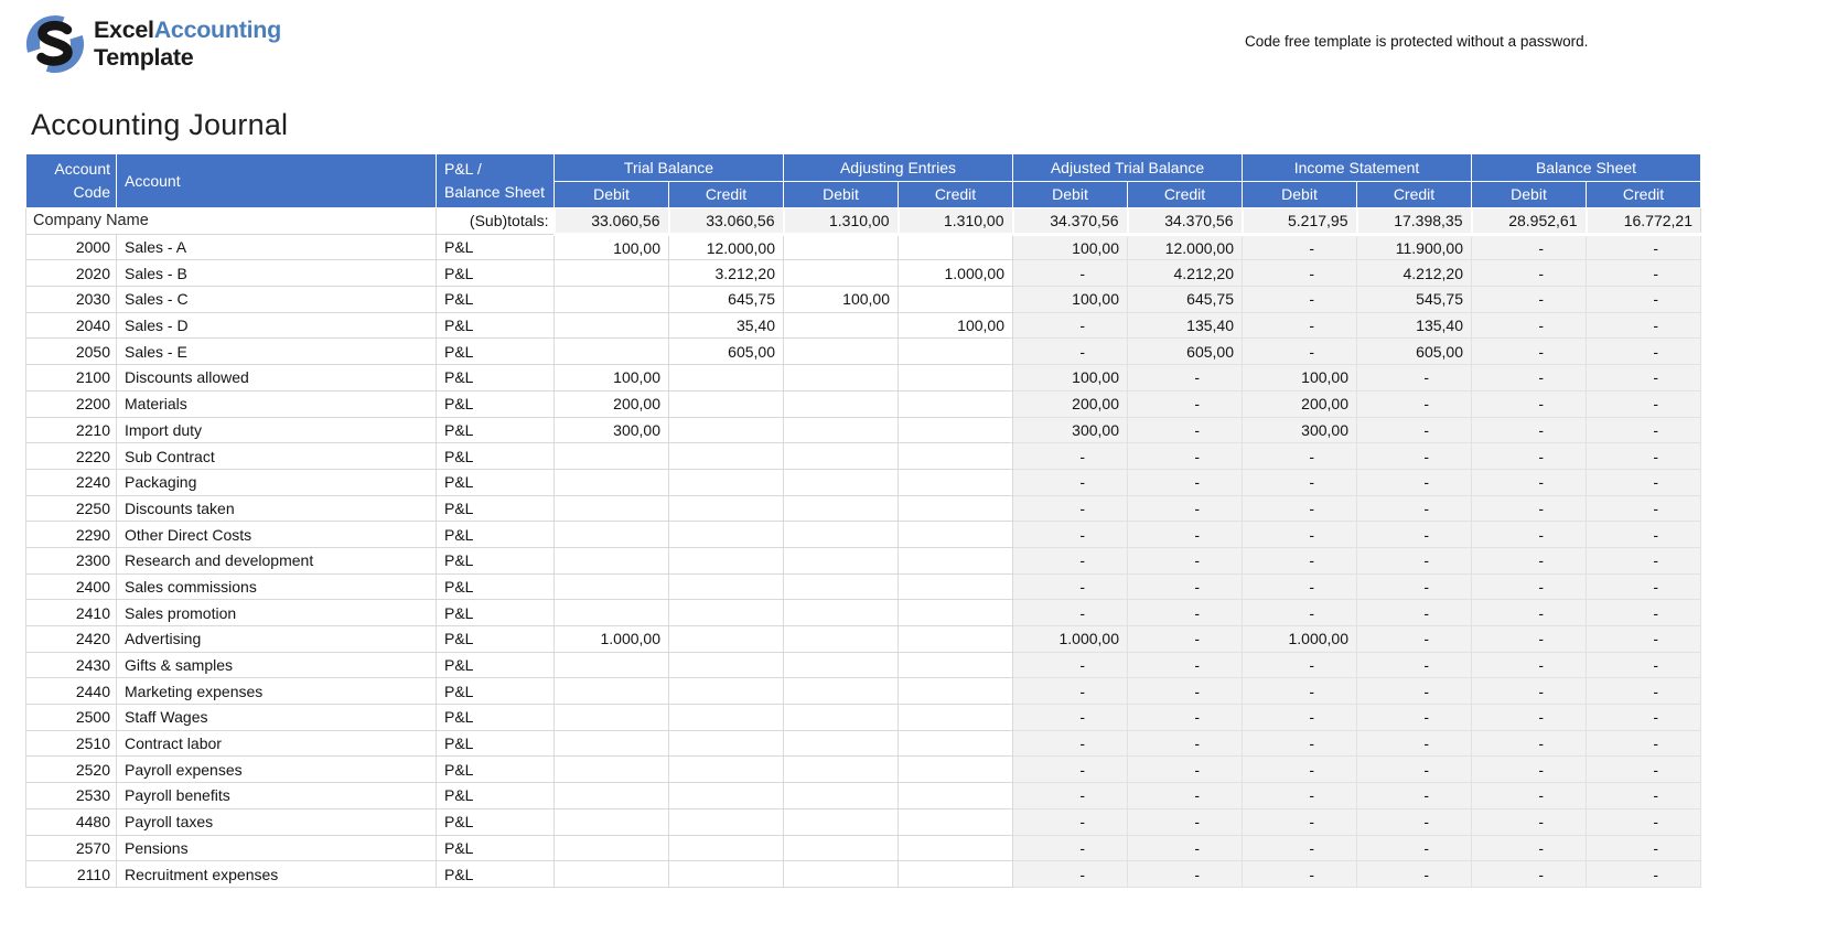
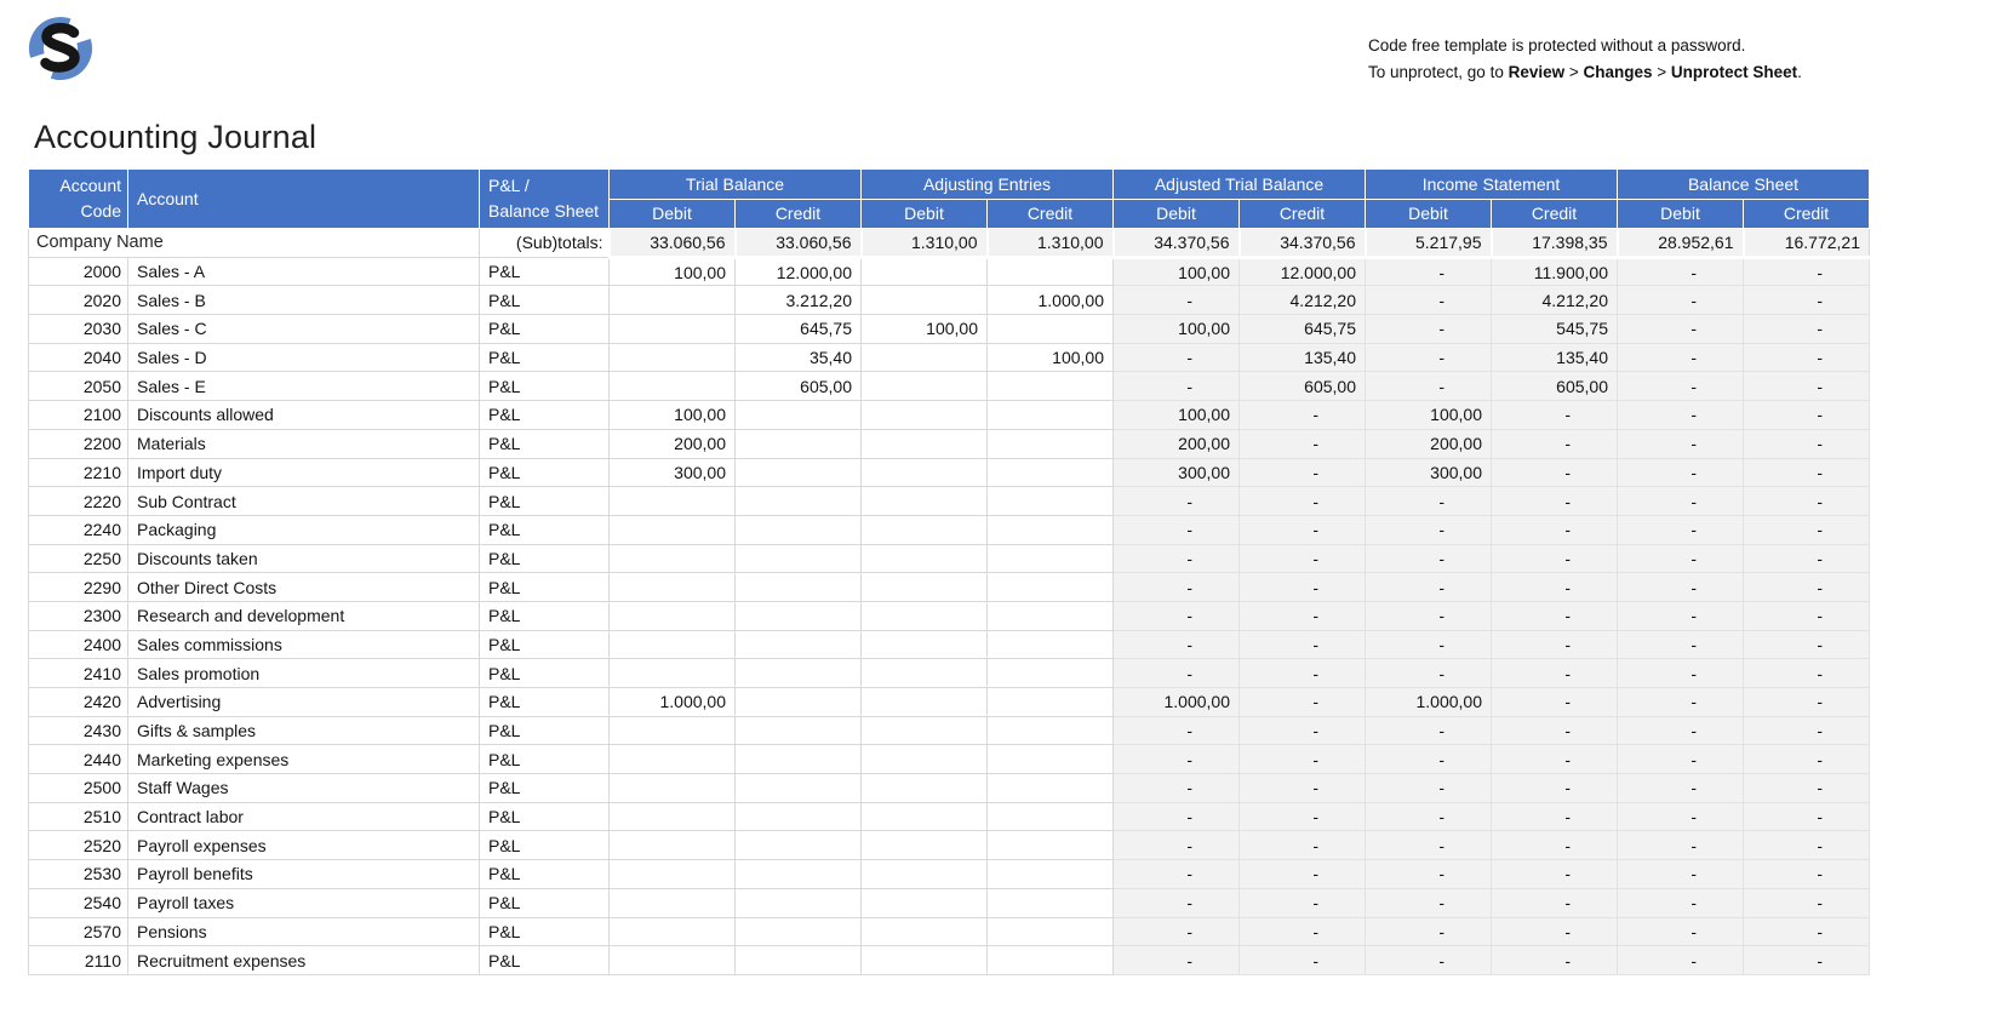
- ExcelAccounting
- Template
  Code free template is protected without a password.
+ To unprotect, go to Review > Changes > Unprotect Sheet.
  Accounting Journal
  Company Name	(Sub)totals:	33.060,56	33.060,56	1.310,00	1.310,00	34.370,56	34.370,56	5.217,95	17.398,35	28.952,61	16.772,21
  AccountCode	Account	P&L /Balance Sheet	Trial Balance	Adjusting Entries	Adjusted Trial Balance	Income Statement	Balance Sheet
  Debit	Credit	Debit	Credit	Debit	Credit	Debit	Credit	Debit	Credit
  2000	Sales - A	P&L	100,00	12.000,00			100,00	12.000,00	-	11.900,00	-	-
  2020	Sales - B	P&L		3.212,20		1.000,00	-	4.212,20	-	4.212,20	-	-
  2030	Sales - C	P&L		645,75	100,00		100,00	645,75	-	545,75	-	-
  2040	Sales - D	P&L		35,40		100,00	-	135,40	-	135,40	-	-
  2050	Sales - E	P&L		605,00			-	605,00	-	605,00	-	-
  2100	Discounts allowed	P&L	100,00				100,00	-	100,00	-	-	-
  2200	Materials	P&L	200,00				200,00	-	200,00	-	-	-
  2210	Import duty	P&L	300,00				300,00	-	300,00	-	-	-
  2220	Sub Contract	P&L					-	-	-	-	-	-
  2240	Packaging	P&L					-	-	-	-	-	-
  2250	Discounts taken	P&L					-	-	-	-	-	-
  2290	Other Direct Costs	P&L					-	-	-	-	-	-
  2300	Research and development	P&L					-	-	-	-	-	-
  2400	Sales commissions	P&L					-	-	-	-	-	-
  2410	Sales promotion	P&L					-	-	-	-	-	-
  2420	Advertising	P&L	1.000,00				1.000,00	-	1.000,00	-	-	-
  2430	Gifts & samples	P&L					-	-	-	-	-	-
  2440	Marketing expenses	P&L					-	-	-	-	-	-
  2500	Staff Wages	P&L					-	-	-	-	-	-
  2510	Contract labor	P&L					-	-	-	-	-	-
  2520	Payroll expenses	P&L					-	-	-	-	-	-
  2530	Payroll benefits	P&L					-	-	-	-	-	-
- 4480	Payroll taxes	P&L					-	-	-	-	-	-
+ 2540	Payroll taxes	P&L					-	-	-	-	-	-
  2570	Pensions	P&L					-	-	-	-	-	-
  2110	Recruitment expenses	P&L					-	-	-	-	-	-
